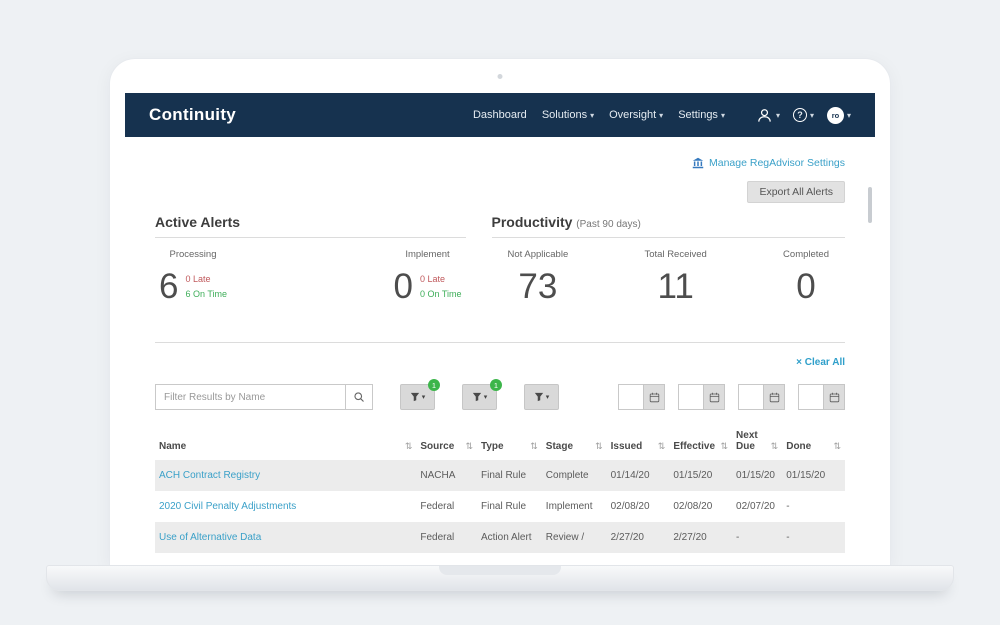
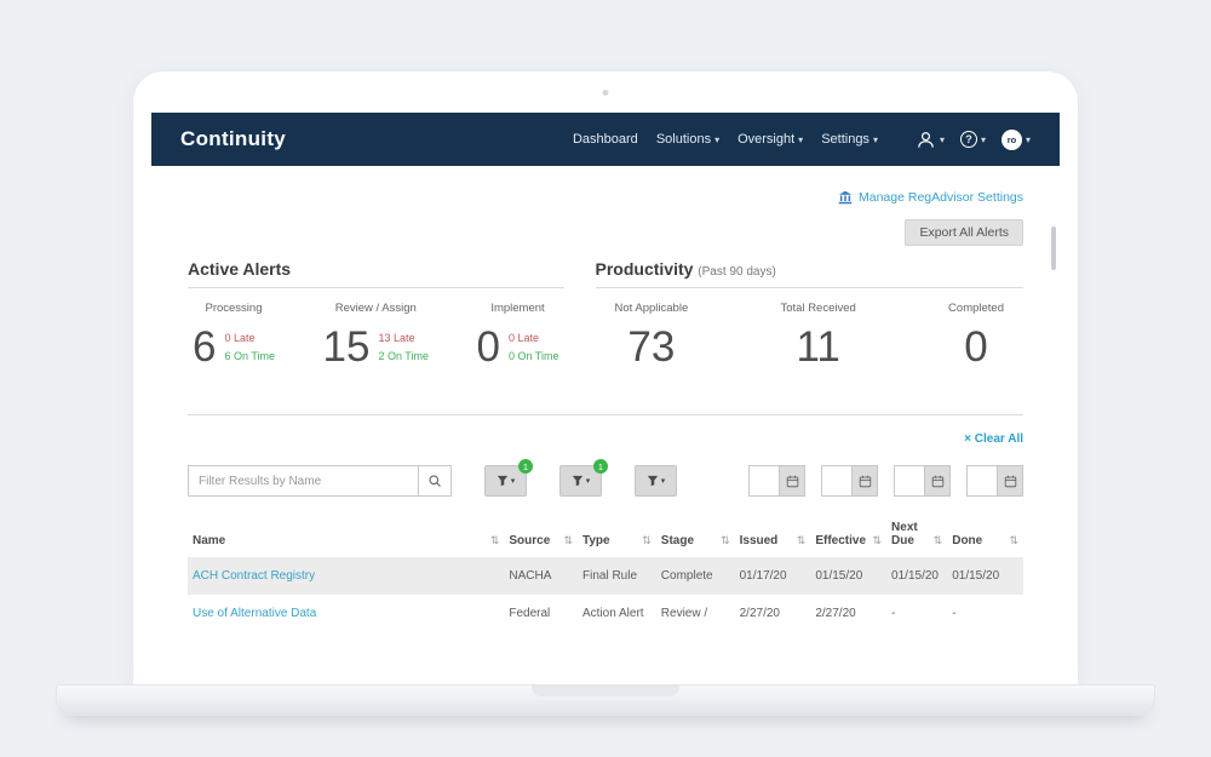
  Continuity
  Dashboard
  Solutions
  ▾
  Oversight
  ▾
  Settings
  ▾
  ▾
  ?
  ▾
  ro
  ▾
  Manage RegAdvisor Settings
  Export All Alerts
  Active Alerts
  Processing
  6
  0 Late
  6 On Time
+ Review / Assign
+ 15
+ 13 Late
+ 2 On Time
  Implement
  0
  0 Late
  0 On Time
  Productivity (Past 90 days)
  Not Applicable
  73
  Total Received
  11
  Completed
  0
  × Clear All
  Filter Results by Name
  1
  1
  Name ⇅	Source ⇅	Type ⇅	Stage ⇅	Issued ⇅	Effective ⇅	Next Due ⇅	Done ⇅
- ACH Contract Registry	NACHA	Final Rule	Complete	01/14/20	01/15/20	01/15/20	01/15/20
+ ACH Contract Registry	NACHA	Final Rule	Complete	01/17/20	01/15/20	01/15/20	01/15/20
- 2020 Civil Penalty Adjustments	Federal	Final Rule	Implement	02/08/20	02/08/20	02/07/20	-
  Use of Alternative Data	Federal	Action Alert	Review /	2/27/20	2/27/20	-	-
